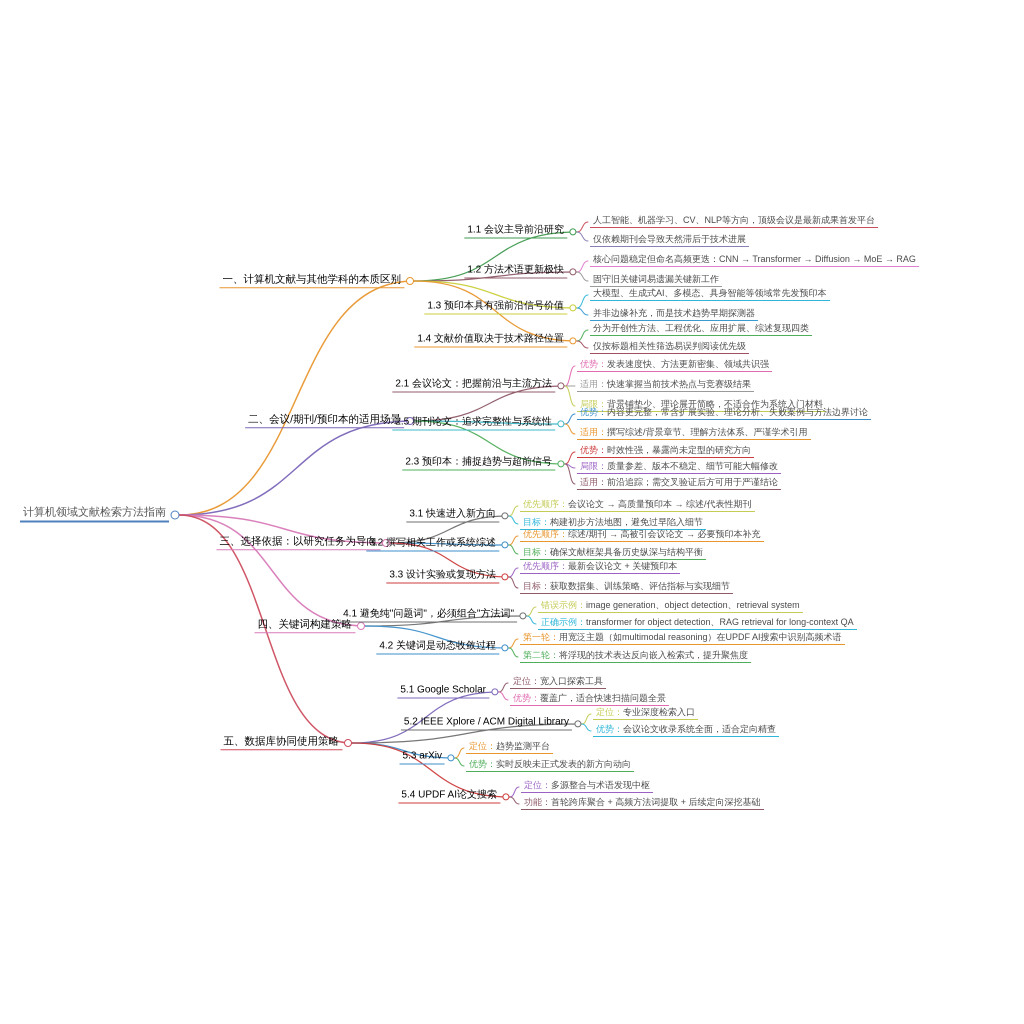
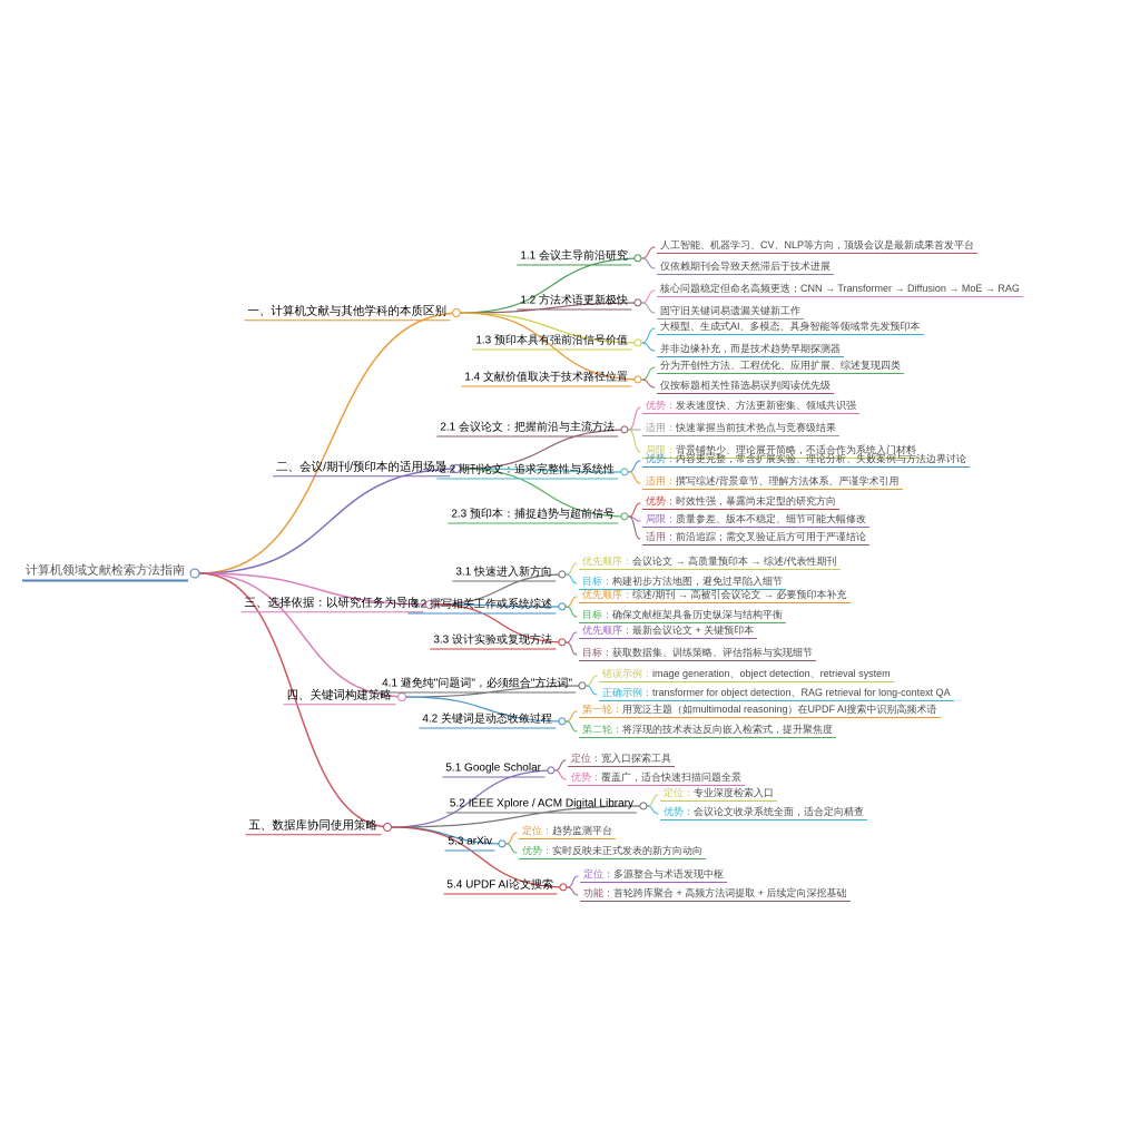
  计算机领域文献检索方法指南
  一、计算机文献与其他学科的本质区别
  1.1 会议主导前沿研究
  人工智能、机器学习、CV、NLP等方向，顶级会议是最新成果首发平台
  仅依赖期刊会导致天然滞后于技术进展
  1.2 方法术语更新极快
  核心问题稳定但命名高频更迭：CNN → Transformer → Diffusion → MoE → RAG
  固守旧关键词易遗漏关键新工作
  1.3 预印本具有强前沿信号价值
  大模型、生成式AI、多模态、具身智能等领域常先发预印本
  并非边缘补充，而是技术趋势早期探测器
  1.4 文献价值取决于技术路径位置
  分为开创性方法、工程优化、应用扩展、综述复现四类
  仅按标题相关性筛选易误判阅读优先级
  二、会议/期刊/预印本的适用场景
  2.1 会议论文：把握前沿与主流方法
  优势：发表速度快、方法更新密集、领域共识强
  适用：快速掌握当前技术热点与竞赛级结果
  局限：背景铺垫少、理论展开简略，不适合作为系统入门材料
- 2.5 期刊论文：追求完整性与系统性
+ 2.2 期刊论文：追求完整性与系统性
  优势：内容更完整，常含扩展实验、理论分析、失败案例与方法边界讨论
  适用：撰写综述/背景章节、理解方法体系、严谨学术引用
  2.3 预印本：捕捉趋势与超前信号
  优势：时效性强，暴露尚未定型的研究方向
  局限：质量参差、版本不稳定、细节可能大幅修改
  适用：前沿追踪；需交叉验证后方可用于严谨结论
  三、选择依据：以研究任务为导向
  3.1 快速进入新方向
  优先顺序：会议论文 → 高质量预印本 → 综述/代表性期刊
  目标：构建初步方法地图，避免过早陷入细节
  3.2 撰写相关工作或系统综述
  优先顺序：综述/期刊 → 高被引会议论文 → 必要预印本补充
  目标：确保文献框架具备历史纵深与结构平衡
  3.3 设计实验或复现方法
  优先顺序：最新会议论文 + 关键预印本
  目标：获取数据集、训练策略、评估指标与实现细节
  四、关键词构建策略
  4.1 避免纯"问题词"，必须组合"方法词"
  错误示例：image generation、object detection、retrieval system
  正确示例：transformer for object detection、RAG retrieval for long-context QA
  4.2 关键词是动态收敛过程
  第一轮：用宽泛主题（如multimodal reasoning）在UPDF AI搜索中识别高频术语
  第二轮：将浮现的技术表达反向嵌入检索式，提升聚焦度
  五、数据库协同使用策略
  5.1 Google Scholar
  定位：宽入口探索工具
  优势：覆盖广，适合快速扫描问题全景
  5.2 IEEE Xplore / ACM Digital Library
  定位：专业深度检索入口
  优势：会议论文收录系统全面，适合定向精查
  5.3 arXiv
  定位：趋势监测平台
  优势：实时反映未正式发表的新方向动向
  5.4 UPDF AI论文搜索
  定位：多源整合与术语发现中枢
  功能：首轮跨库聚合 + 高频方法词提取 + 后续定向深挖基础
